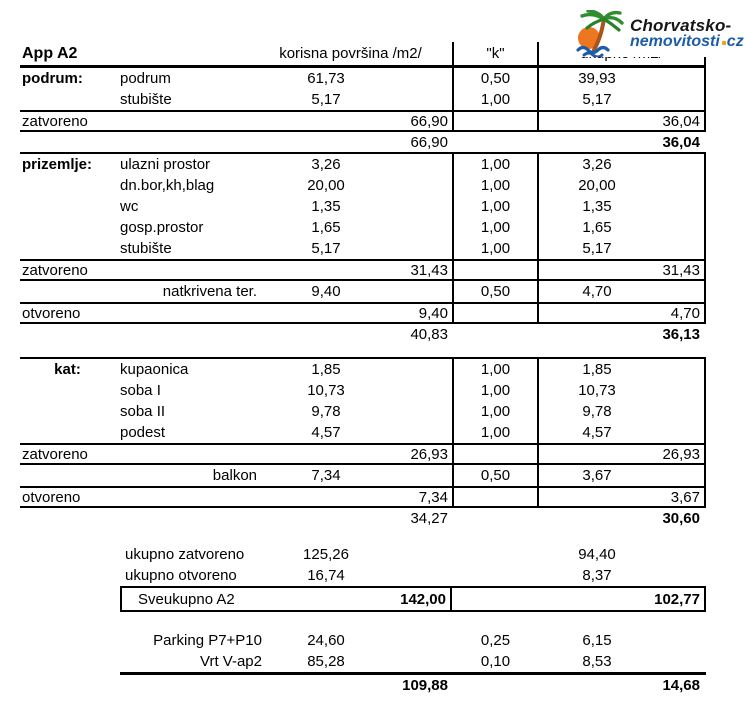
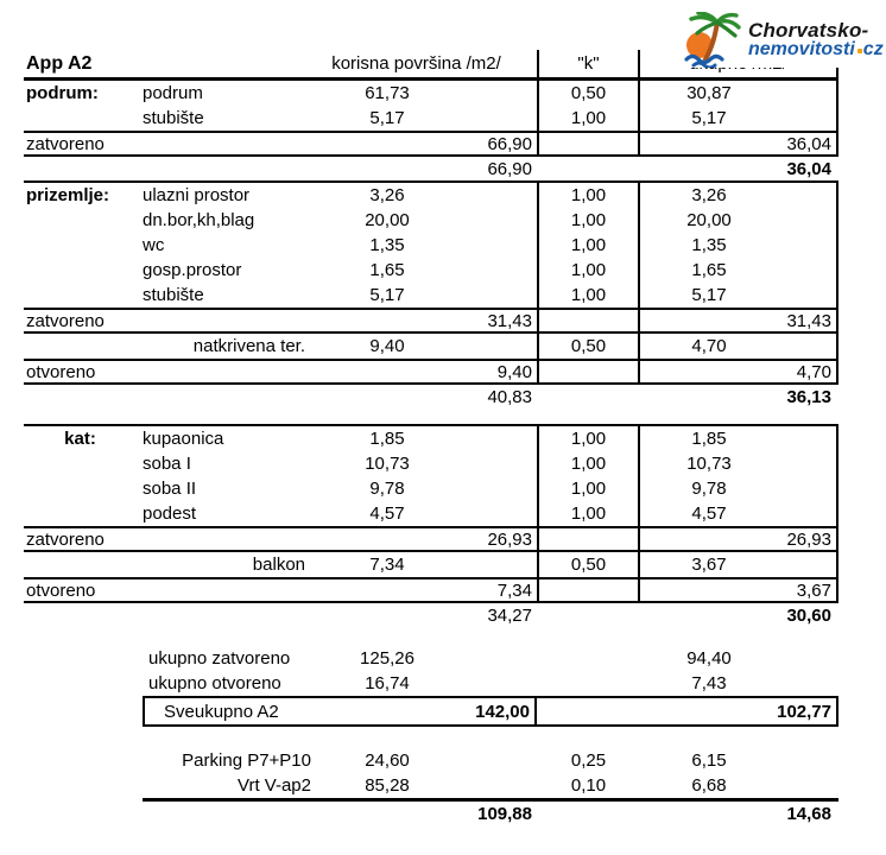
  App A2
  korisna površina /m2/
  "k"
  podrum:
  podrum
  61,73
  0,50
- 39,93
+ 30,87
  stubište
  5,17
  1,00
  5,17
  zatvoreno
  66,90
  36,04
  66,90
  36,04
  prizemlje:
  ulazni prostor
  3,26
  1,00
  3,26
  dn.bor,kh,blag
  20,00
  1,00
  20,00
  wc
  1,35
  1,00
  1,35
  gosp.prostor
  1,65
  1,00
  1,65
  stubište
  5,17
  1,00
  5,17
  zatvoreno
  31,43
  31,43
  natkrivena ter.
  9,40
  0,50
  4,70
  otvoreno
  9,40
  4,70
  40,83
  36,13
  kat:
  kupaonica
  1,85
  1,00
  1,85
  soba I
  10,73
  1,00
  10,73
  soba II
  9,78
  1,00
  9,78
  podest
  4,57
  1,00
  4,57
  zatvoreno
  26,93
  26,93
  balkon
  7,34
  0,50
  3,67
  otvoreno
  7,34
  3,67
  34,27
  30,60
  ukupno zatvoreno
  125,26
  94,40
  ukupno otvoreno
  16,74
- 8,37
+ 7,43
  Sveukupno A2
  142,00
  102,77
  Parking P7+P10
  24,60
  0,25
  6,15
  Vrt V-ap2
  85,28
  0,10
- 8,53
+ 6,68
  109,88
  14,68
  Chorvatsko-
  nemovitosti cz
